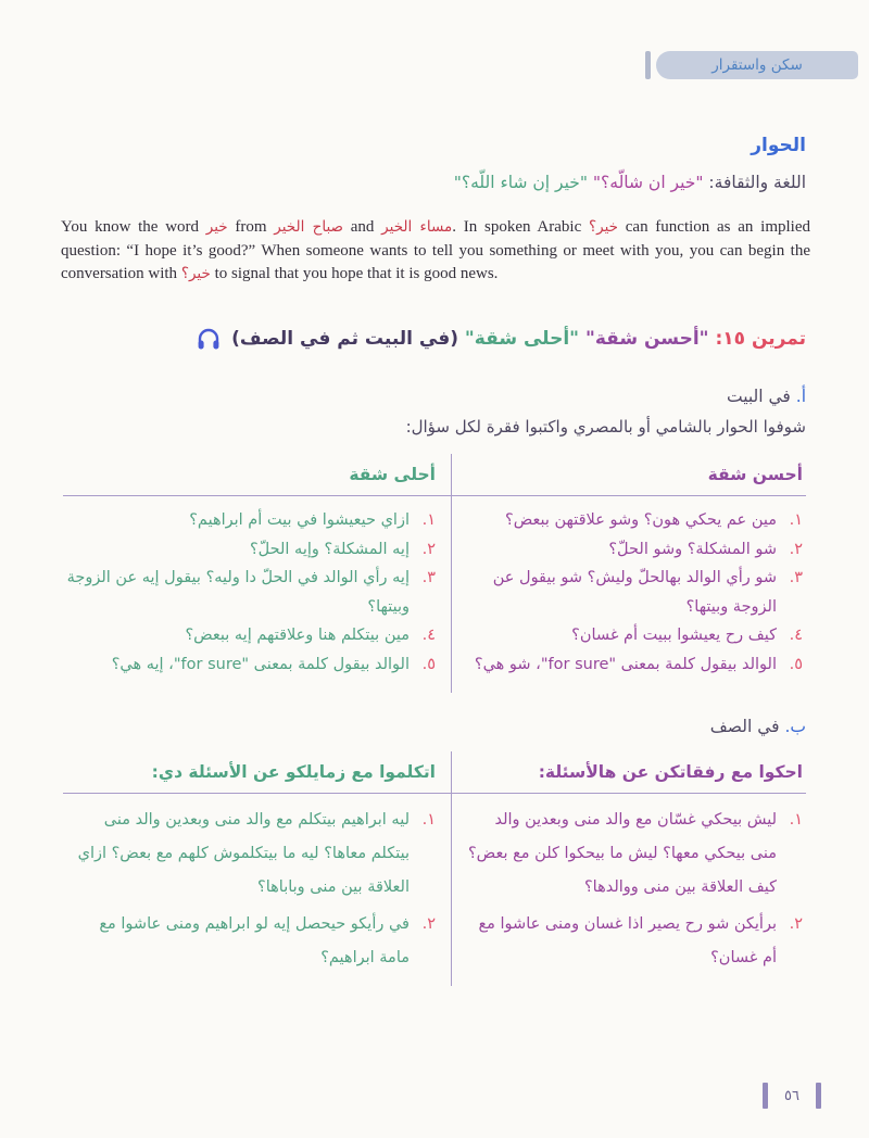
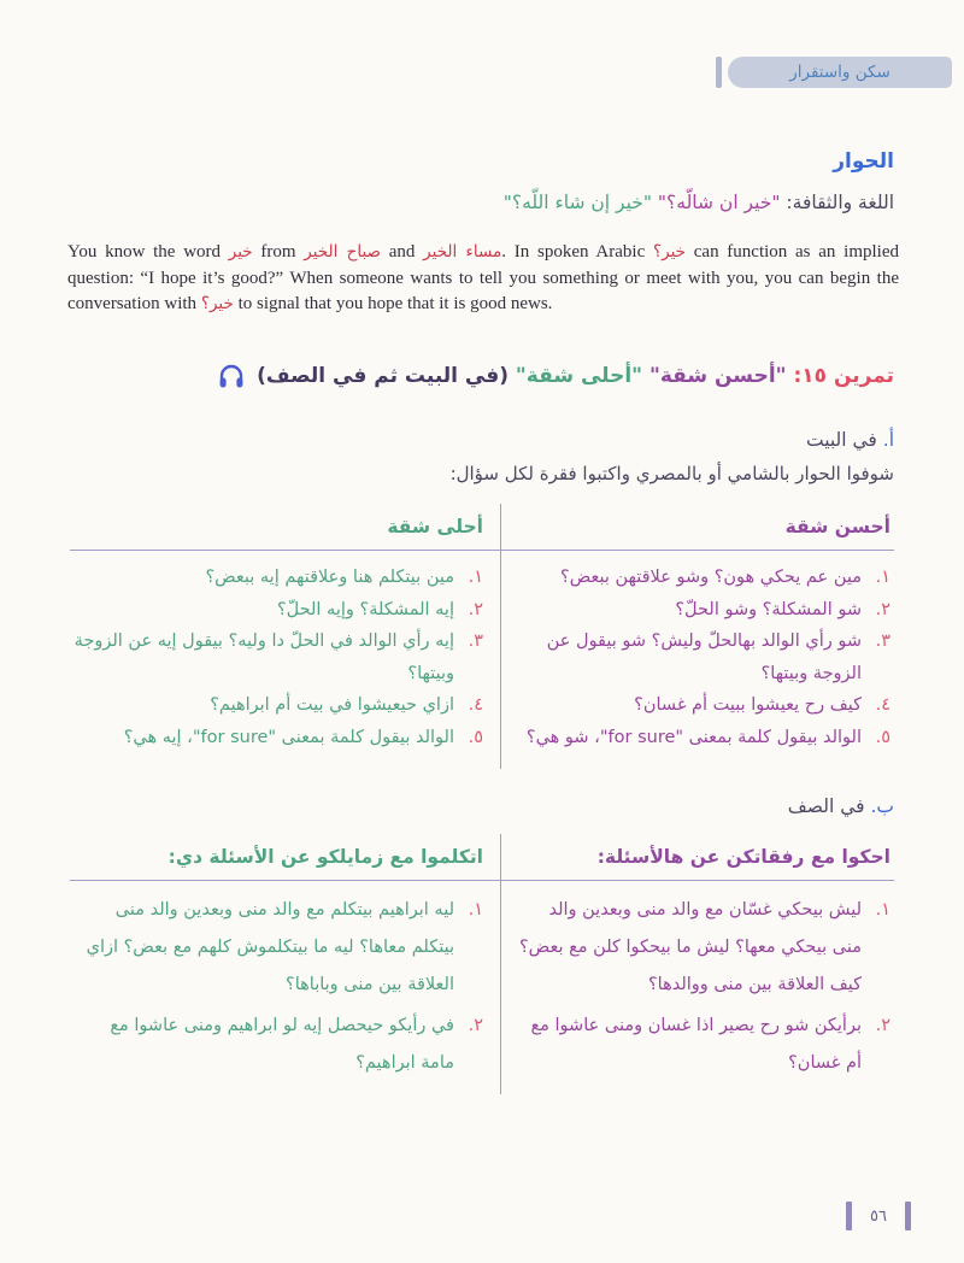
  سكن واستقرار
  الحوار
  اللغة والثقافة: "خير ان شالّه؟" "خير إن شاء اللّه؟"
  You know the word خير from صباح الخير and مساء الخير . In spoken Arabic خير؟ can function as an implied question: “I hope it’s good?” When someone wants to tell you something or meet with you, you can begin the conversation with خير؟ to signal that you hope that it is good news.
  تمرين ١٥: "أحسن شقة" "أحلى شقة" (في البيت ثم في الصف)
  أ. في البيت
  شوفوا الحوار بالشامي أو بالمصري واكتبوا فقرة لكل سؤال:
  أحسن شقة
  ١.
  مين عم يحكي هون؟ وشو علاقتهن ببعض؟
  ٢.
  شو المشكلة؟ وشو الحلّ؟
  ٣.
  شو رأي الوالد بهالحلّ وليش؟ شو بيقول عن الزوجة وبيتها؟
  ٤.
  كيف رح يعيشوا ببيت أم غسان؟
  ٥.
  الوالد بيقول كلمة بمعنى "for sure"، شو هي؟
  أحلى شقة
  ١.
- ازاي حيعيشوا في بيت أم ابراهيم؟
+ مين بيتكلم هنا وعلاقتهم إيه ببعض؟
  ٢.
  إيه المشكلة؟ وإيه الحلّ؟
  ٣.
  إيه رأي الوالد في الحلّ دا وليه؟ بيقول إيه عن الزوجة وبيتها؟
  ٤.
- مين بيتكلم هنا وعلاقتهم إيه ببعض؟
+ ازاي حيعيشوا في بيت أم ابراهيم؟
  ٥.
  الوالد بيقول كلمة بمعنى "for sure"، إيه هي؟
  ب. في الصف
  احكوا مع رفقاتكن عن هالأسئلة:
  ١.
  ليش بيحكي غسّان مع والد منى وبعدين والد منى بيحكي معها؟ ليش ما بيحكوا كلن مع بعض؟ كيف العلاقة بين منى ووالدها؟
  ٢.
  برأيكن شو رح يصير اذا غسان ومنى عاشوا مع أم غسان؟
  اتكلموا مع زمايلكو عن الأسئلة دي:
  ١.
  ليه ابراهيم بيتكلم مع والد منى وبعدين والد منى بيتكلم معاها؟ ليه ما بيتكلموش كلهم مع بعض؟ ازاي العلاقة بين منى وباباها؟
  ٢.
  في رأيكو حيحصل إيه لو ابراهيم ومنى عاشوا مع مامة ابراهيم؟
  ٥٦
